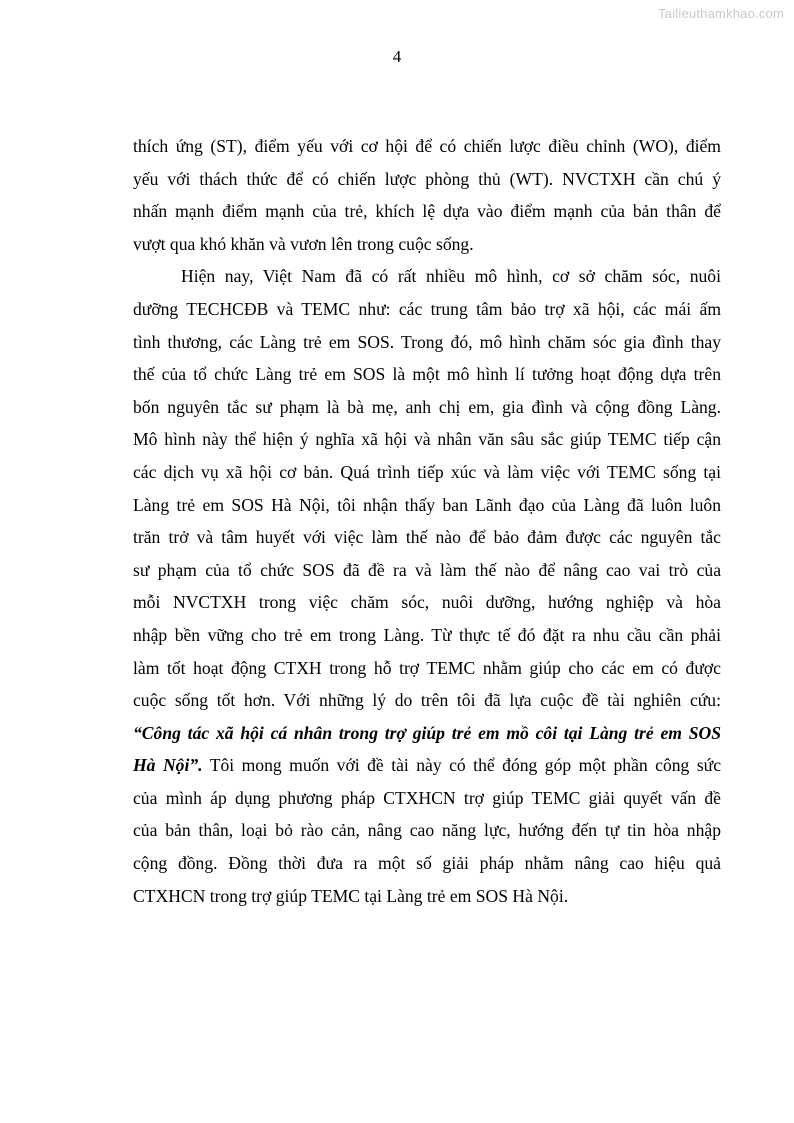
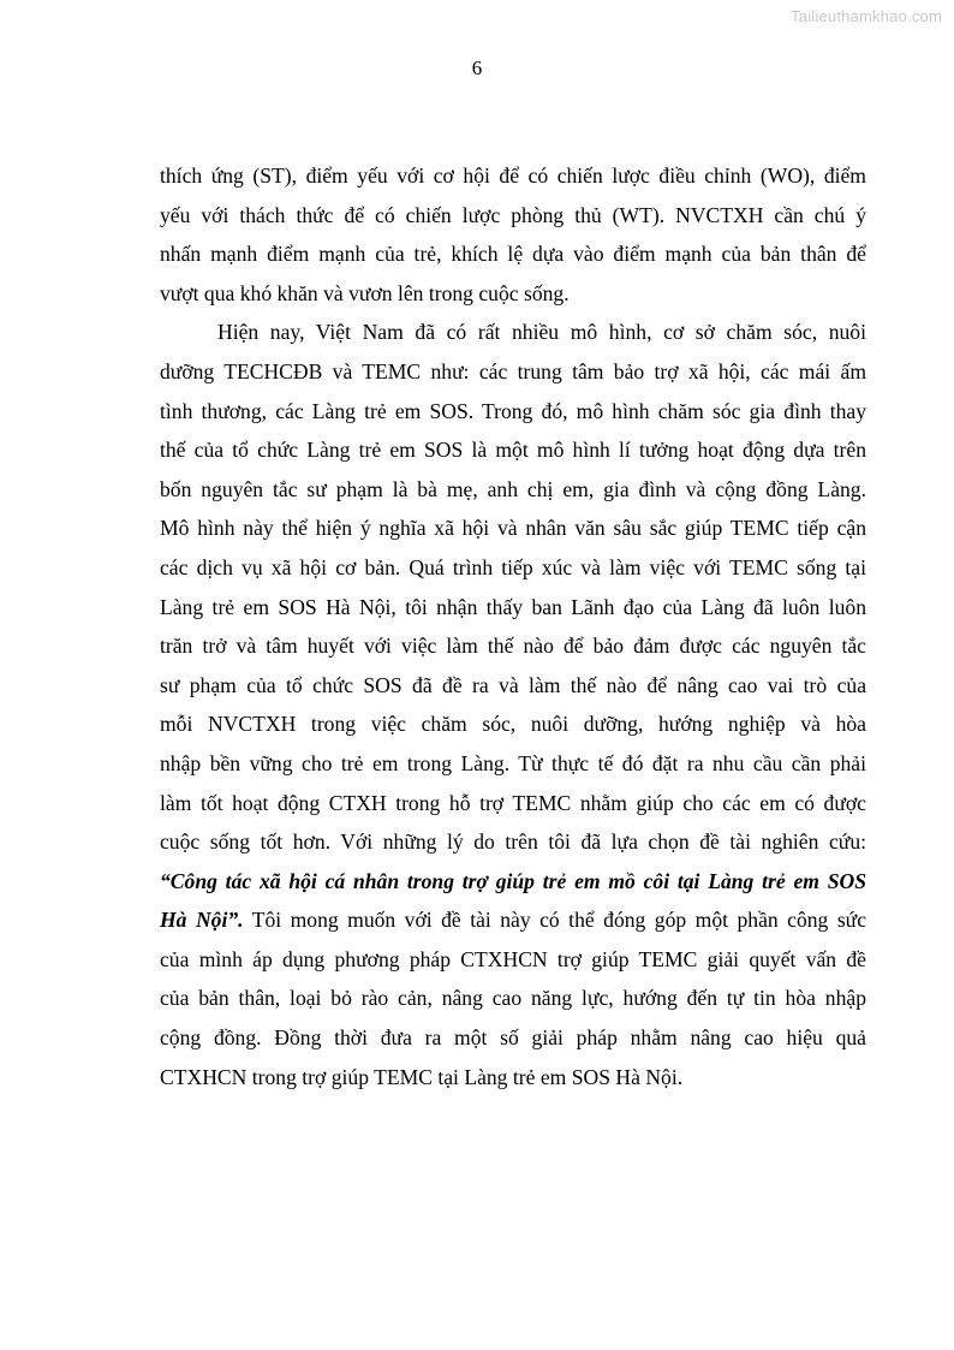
  Tailieuthamkhao.com
- 4
+ 6
  thích ứng (ST), điểm yếu với cơ hội để có chiến lược điều chỉnh (WO), điểm
  yếu với thách thức để có chiến lược phòng thủ (WT). NVCTXH cần chú ý
  nhấn mạnh điểm mạnh của trẻ, khích lệ dựa vào điểm mạnh của bản thân để
  vượt qua khó khăn và vươn lên trong cuộc sống.
  Hiện nay, Việt Nam đã có rất nhiều mô hình, cơ sở chăm sóc, nuôi
  dưỡng TECHCĐB và TEMC như: các trung tâm bảo trợ xã hội, các mái ấm
  tình thương, các Làng trẻ em SOS. Trong đó, mô hình chăm sóc gia đình thay
  thế của tổ chức Làng trẻ em SOS là một mô hình lí tưởng hoạt động dựa trên
  bốn nguyên tắc sư phạm là bà mẹ, anh chị em, gia đình và cộng đồng Làng.
  Mô hình này thể hiện ý nghĩa xã hội và nhân văn sâu sắc giúp TEMC tiếp cận
  các dịch vụ xã hội cơ bản. Quá trình tiếp xúc và làm việc với TEMC sống tại
  Làng trẻ em SOS Hà Nội, tôi nhận thấy ban Lãnh đạo của Làng đã luôn luôn
  trăn trở và tâm huyết với việc làm thế nào để bảo đảm được các nguyên tắc
  sư phạm của tổ chức SOS đã đề ra và làm thế nào để nâng cao vai trò của
  mỗi NVCTXH trong việc chăm sóc, nuôi dưỡng, hướng nghiệp và hòa
  nhập bền vững cho trẻ em trong Làng. Từ thực tế đó đặt ra nhu cầu cần phải
  làm tốt hoạt động CTXH trong hỗ trợ TEMC nhằm giúp cho các em có được
- cuộc sống tốt hơn. Với những lý do trên tôi đã lựa cuộc đề tài nghiên cứu:
+ cuộc sống tốt hơn. Với những lý do trên tôi đã lựa chọn đề tài nghiên cứu:
  “Công tác xã hội cá nhân trong trợ giúp trẻ em mồ côi tại Làng trẻ em SOS
  Hà Nội”. Tôi mong muốn với đề tài này có thể đóng góp một phần công sức
  của mình áp dụng phương pháp CTXHCN trợ giúp TEMC giải quyết vấn đề
  của bản thân, loại bỏ rào cản, nâng cao năng lực, hướng đến tự tin hòa nhập
  cộng đồng. Đồng thời đưa ra một số giải pháp nhằm nâng cao hiệu quả
  CTXHCN trong trợ giúp TEMC tại Làng trẻ em SOS Hà Nội.
